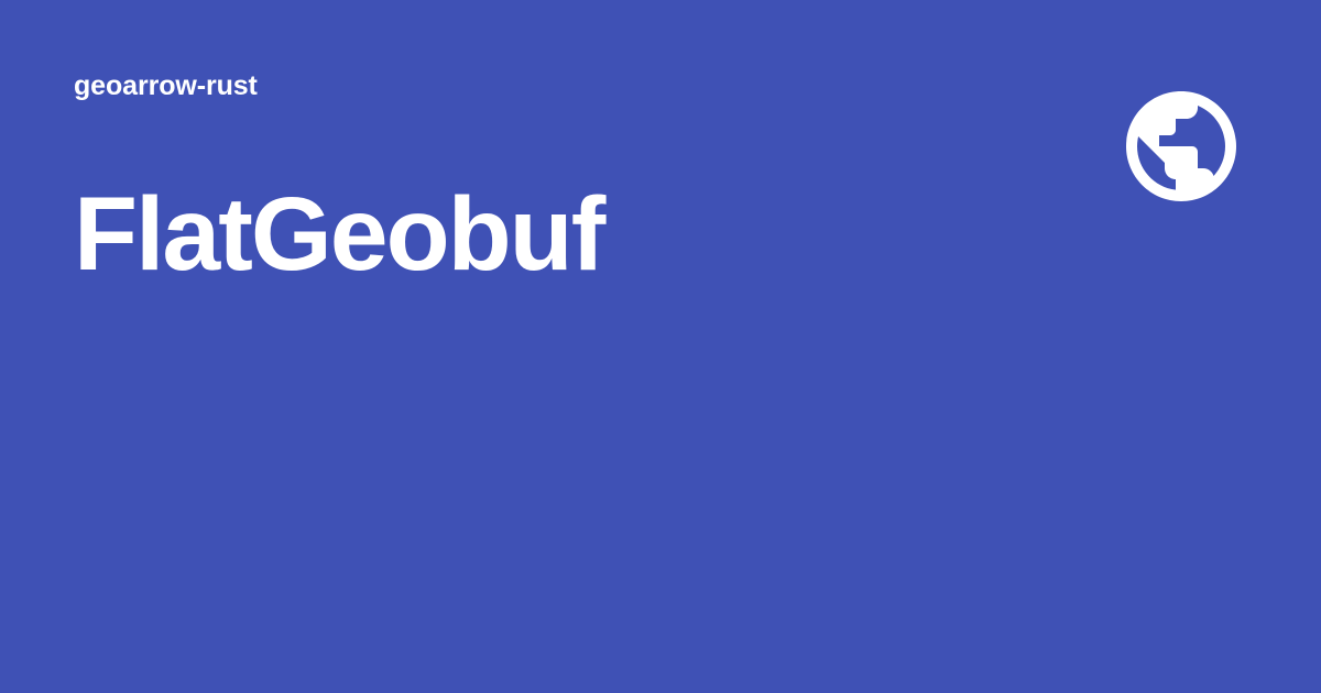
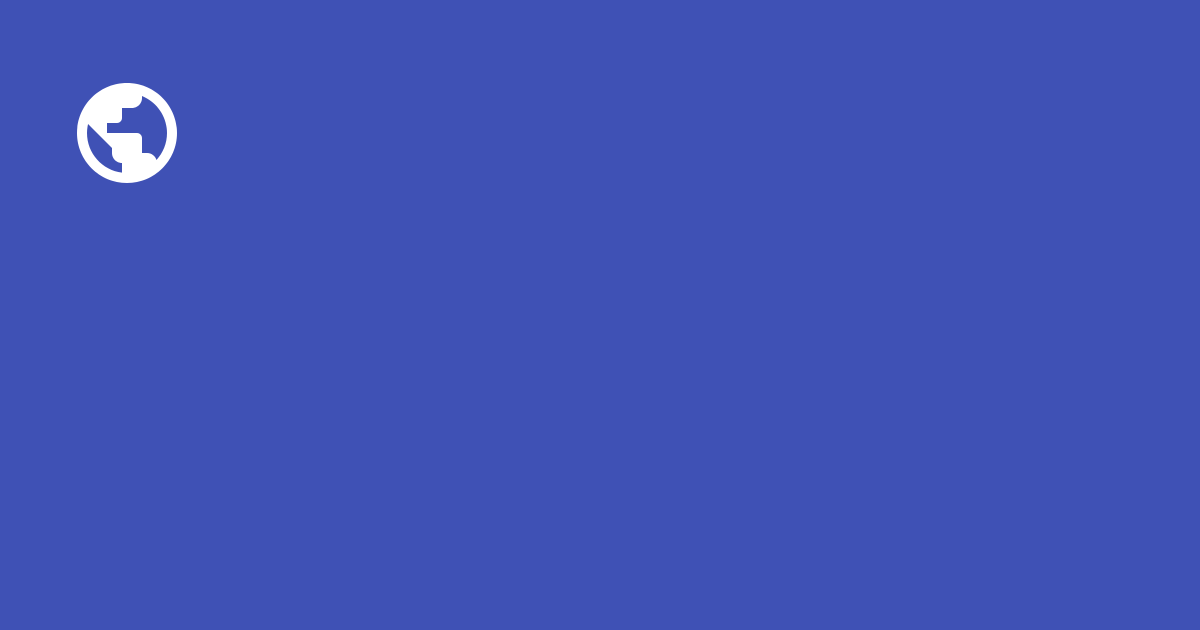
- geoarrow-rust
- FlatGeobuf
